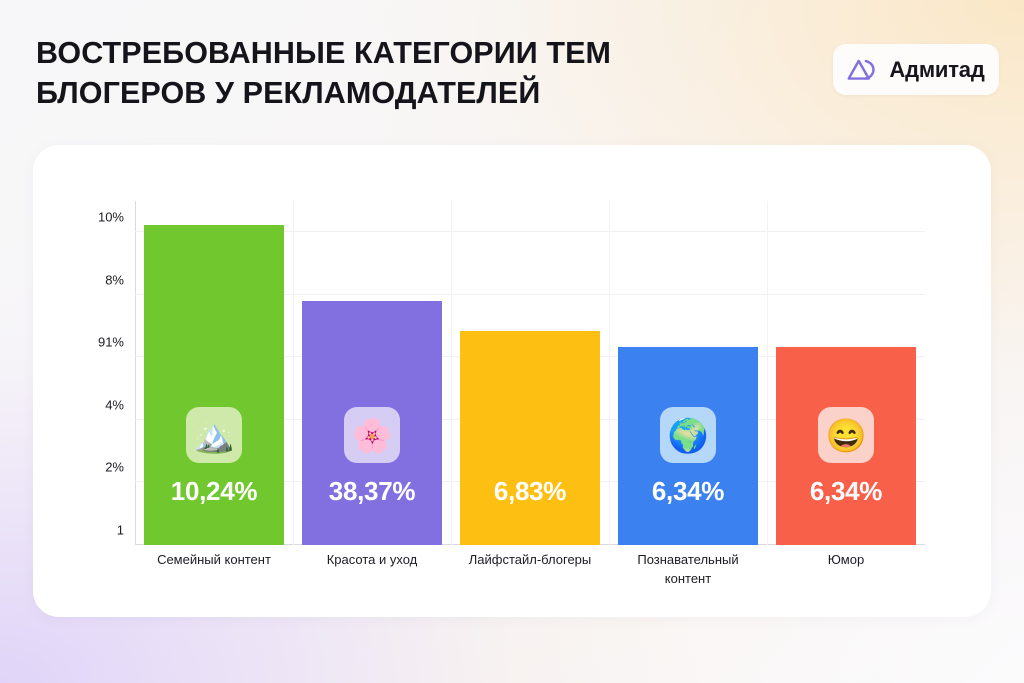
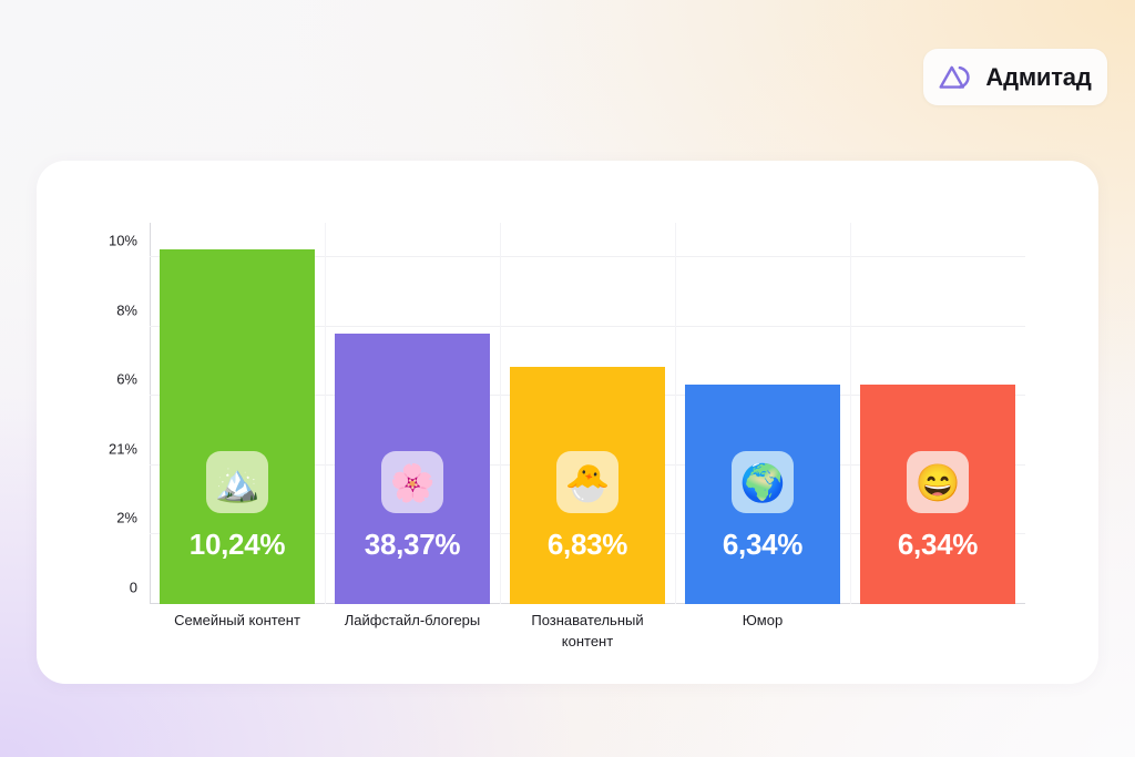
- ВОСТРЕБОВАННЫЕ КАТЕГОРИИ ТЕМ БЛОГЕРОВ У РЕКЛАМОДАТЕЛЕЙ
  Адмитад
  10%
  8%
- 91%
+ 6%
- 4%
+ 21%
  2%
- 1
+ 0
  🏔️
  10,24%
  🌸
  38,37%
+ 🐣
  6,83%
  🌍
  6,34%
  😄
  6,34%
  Семейный контент
- Красота и уход
  Лайфстайл-блогеры
  Познавательный контент
  Юмор
